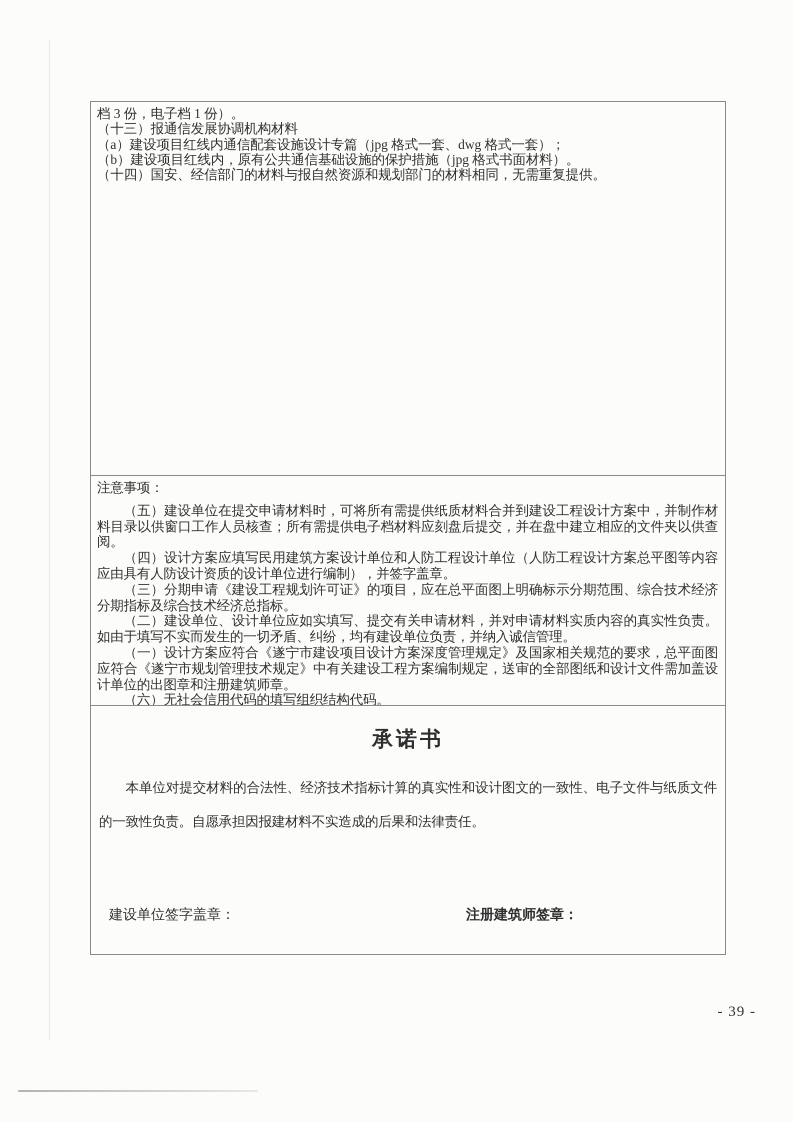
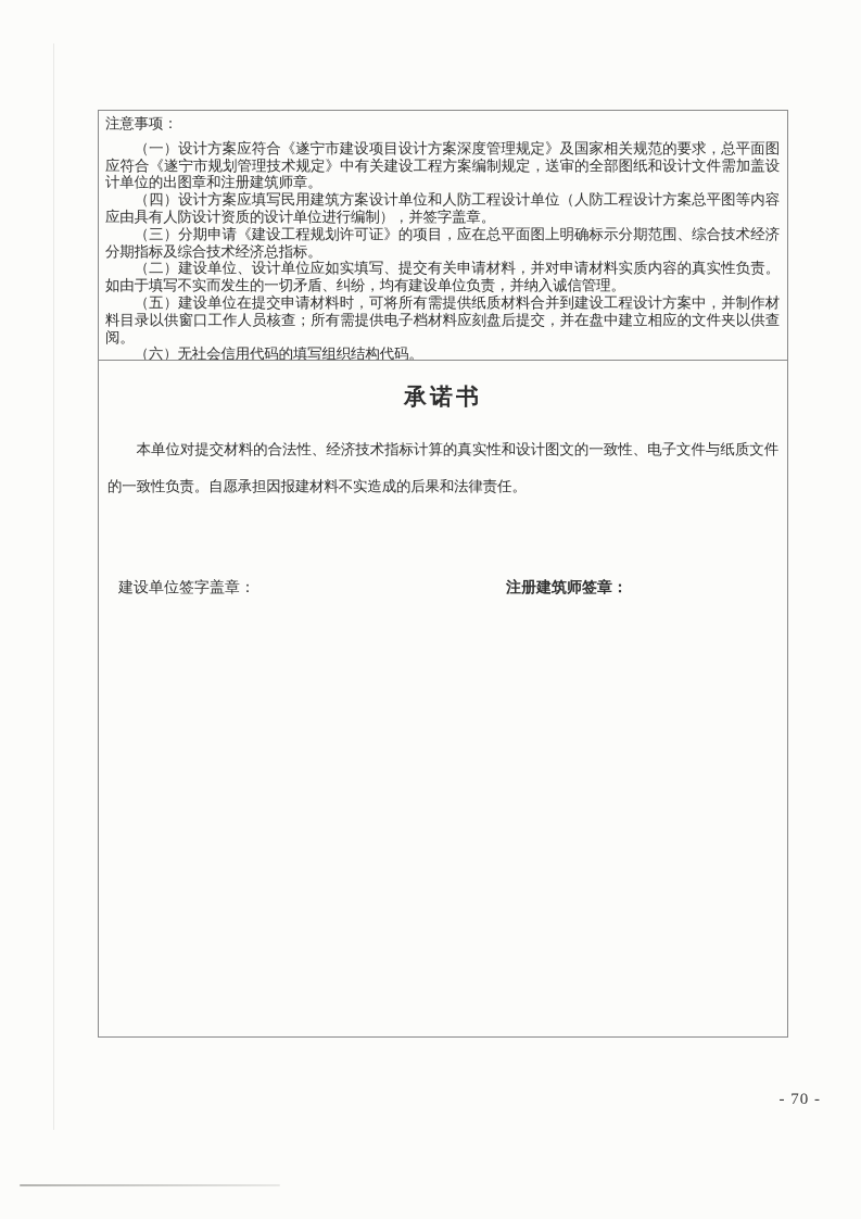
- 档 3 份，电子档 1 份）。
- （十三）报通信发展协调机构材料
- （a）建设项目红线内通信配套设施设计专篇（jpg 格式一套、dwg 格式一套）；
- （b）建设项目红线内，原有公共通信基础设施的保护措施（jpg 格式书面材料）。
- （十四）国安、经信部门的材料与报自然资源和规划部门的材料相同，无需重复提供。
  注意事项：
- （五）建设单位在提交申请材料时，可将所有需提供纸质材料合并到建设工程设计方案中，并制作材料目录以供窗口工作人员核查；所有需提供电子档材料应刻盘后提交，并在盘中建立相应的文件夹以供查阅。
+ （一）设计方案应符合《遂宁市建设项目设计方案深度管理规定》及国家相关规范的要求，总平面图应符合《遂宁市规划管理技术规定》中有关建设工程方案编制规定，送审的全部图纸和设计文件需加盖设计单位的出图章和注册建筑师章。
  （四）设计方案应填写民用建筑方案设计单位和人防工程设计单位（人防工程设计方案总平图等内容应由具有人防设计资质的设计单位进行编制），并签字盖章。
  （三）分期申请《建设工程规划许可证》的项目，应在总平面图上明确标示分期范围、综合技术经济分期指标及综合技术经济总指标。
  （二）建设单位、设计单位应如实填写、提交有关申请材料，并对申请材料实质内容的真实性负责。如由于填写不实而发生的一切矛盾、纠纷，均有建设单位负责，并纳入诚信管理。
- （一）设计方案应符合《遂宁市建设项目设计方案深度管理规定》及国家相关规范的要求，总平面图应符合《遂宁市规划管理技术规定》中有关建设工程方案编制规定，送审的全部图纸和设计文件需加盖设计单位的出图章和注册建筑师章。
+ （五）建设单位在提交申请材料时，可将所有需提供纸质材料合并到建设工程设计方案中，并制作材料目录以供窗口工作人员核查；所有需提供电子档材料应刻盘后提交，并在盘中建立相应的文件夹以供查阅。
  （六）无社会信用代码的填写组织结构代码。
  承诺书
  本单位对提交材料的合法性、经济技术指标计算的真实性和设计图文的一致性、电子文件与纸质文件的一致性负责。自愿承担因报建材料不实造成的后果和法律责任。
  建设单位签字盖章：
  注册建筑师签章：
- - 39 -
+ - 70 -
